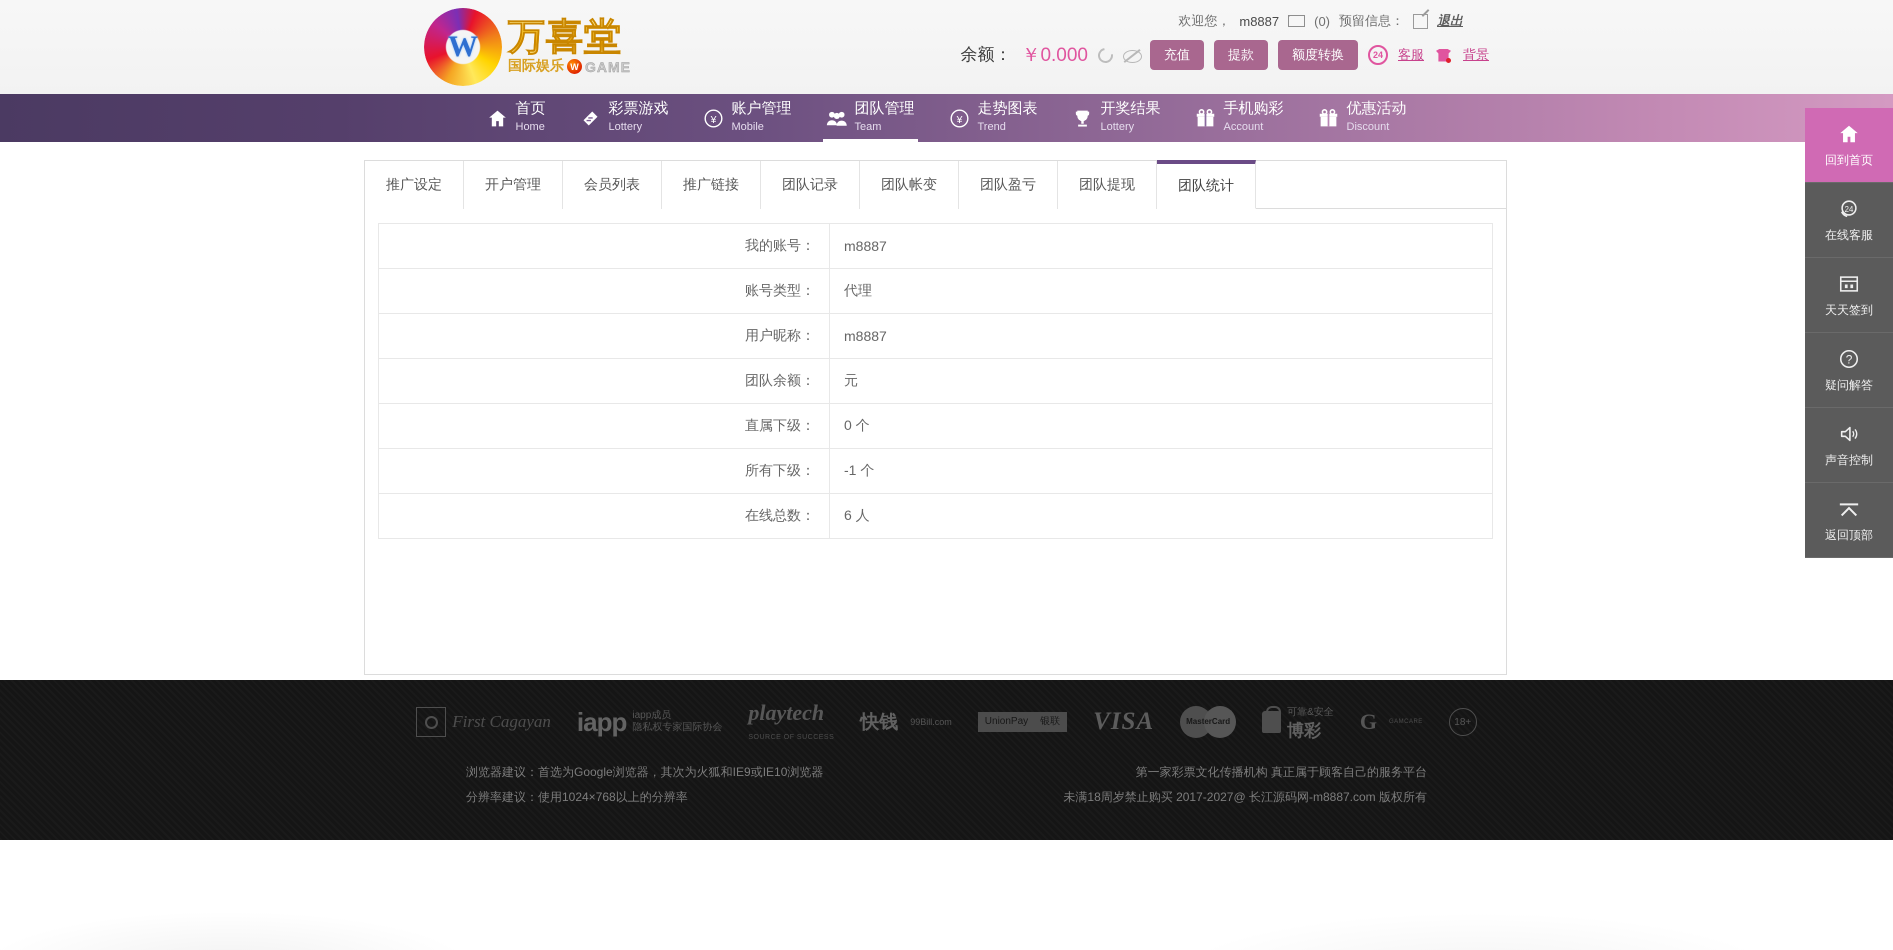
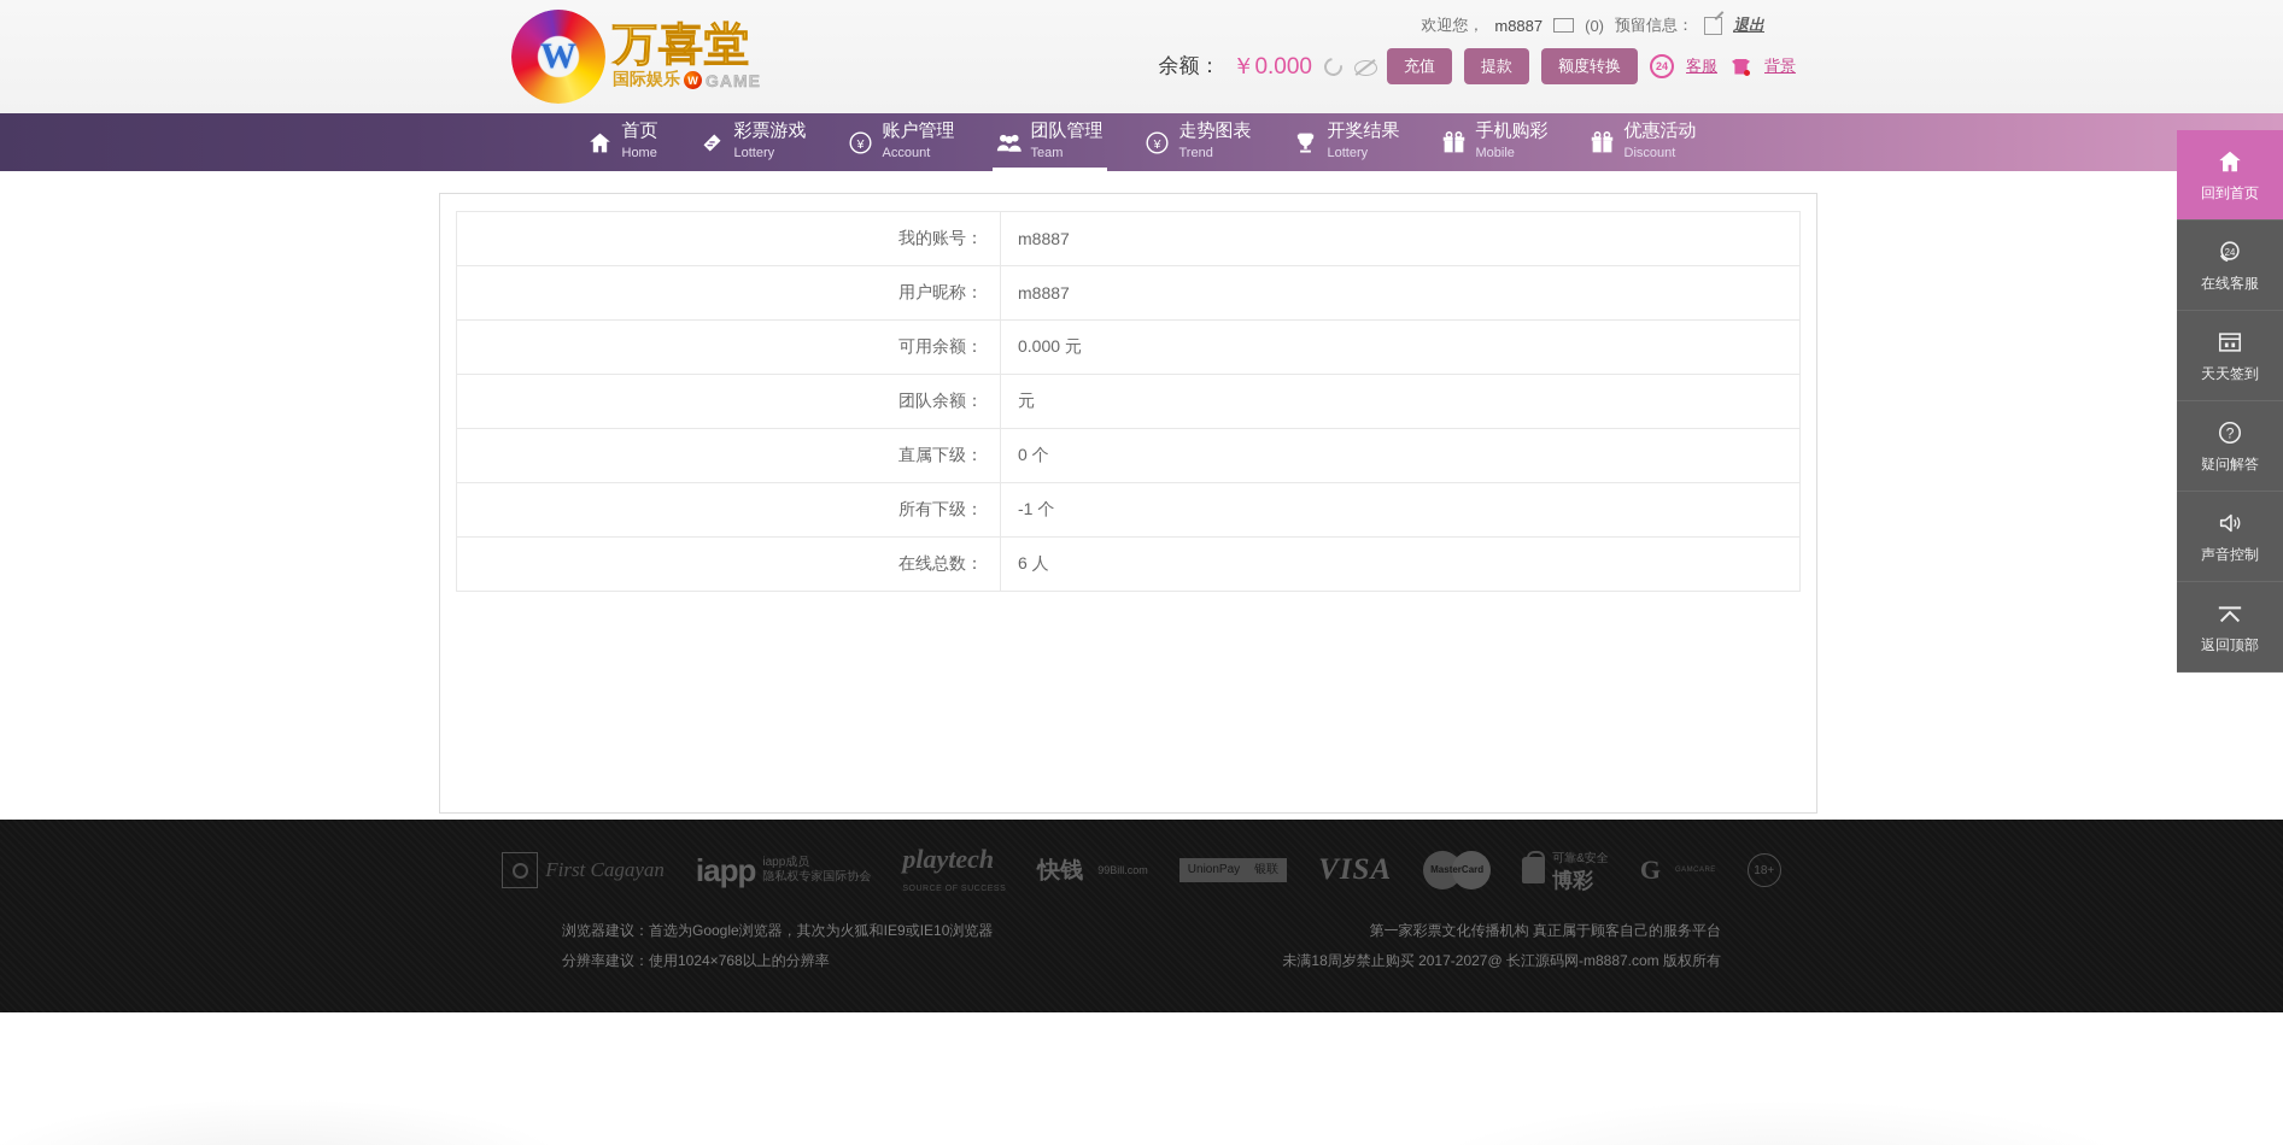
  W
  万喜堂
  国际娱乐
  W
  GAME
  欢迎您，
  m8887
  (0)
  预留信息：
  退出
  余额：
  ￥0.000
  充值
  提款
  额度转换
  24
  客服
  背景
  首页
  Home
  彩票游戏
  Lottery
  ¥
  账户管理
- Mobile
+ Account
  团队管理
  Team
  ¥
  走势图表
  Trend
  开奖结果
  Lottery
  手机购彩
- Account
+ Mobile
  优惠活动
  Discount
- 推广设定
- 开户管理
- 会员列表
- 推广链接
- 团队记录
- 团队帐变
- 团队盈亏
- 团队提现
- 团队统计
  我的账号：	m8887
- 账号类型：	代理
  用户昵称：	m8887
+ 可用余额：	0.000 元
  团队余额：	元
  直属下级：	0 个
  所有下级：	-1 个
  在线总数：	6 人
  回到首页
  24
  在线客服
  天天签到
  ?
  疑问解答
  声音控制
  返回顶部
  First Cagayan
  iapp
  iapp成员
  隐私权专家国际协会
  playtech
  快钱
  99Bill.com
  UnionPay
  银联
  VISA
  MasterCard
  可靠&安全
  博彩
  G
  18+
  浏览器建议：首选为Google浏览器，其次为火狐和IE9或IE10浏览器
  分辨率建议：使用1024×768以上的分辨率
  第一家彩票文化传播机构 真正属于顾客自己的服务平台
  未满18周岁禁止购买 2017-2027@ 长江源码网-m8887.com 版权所有
